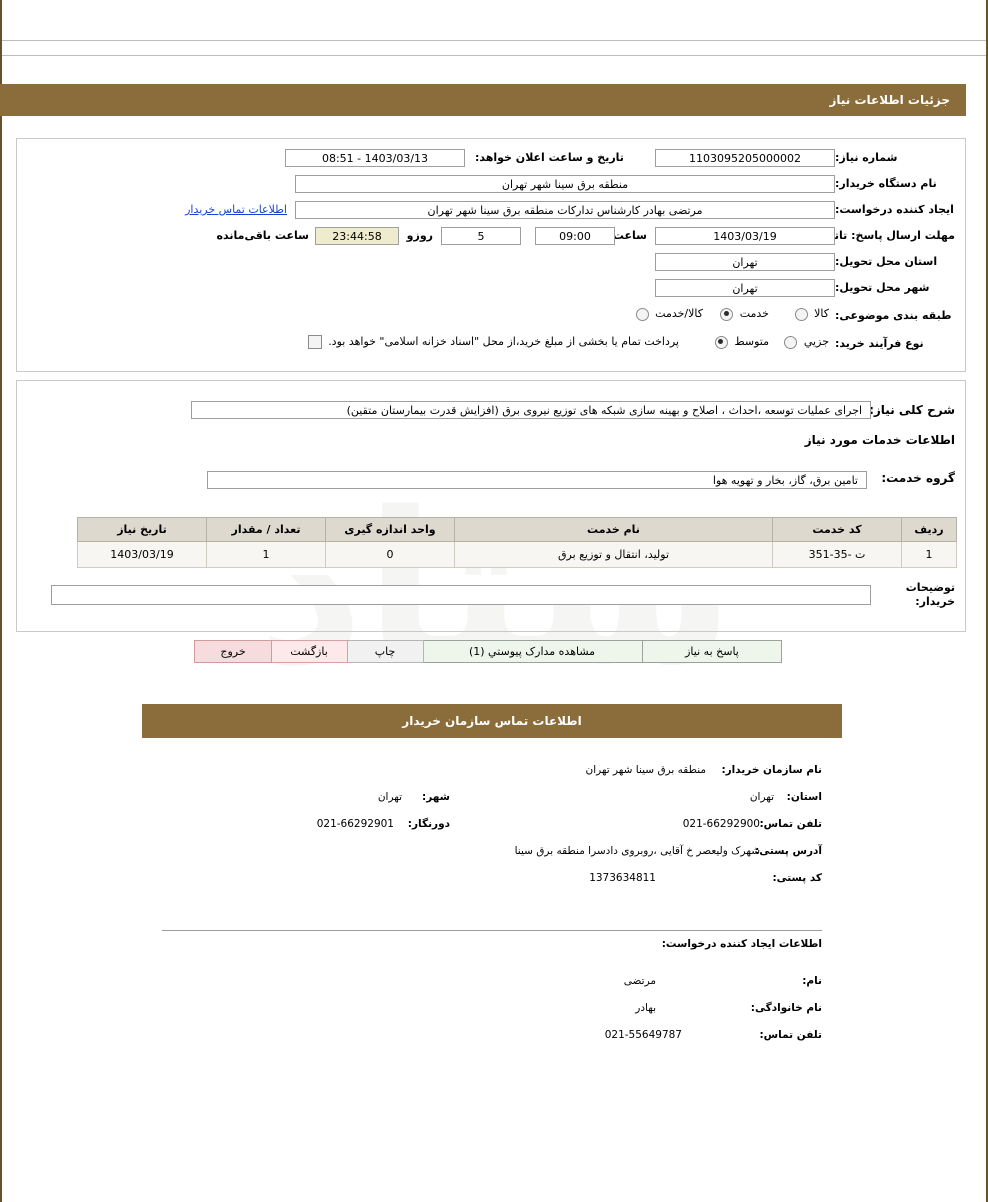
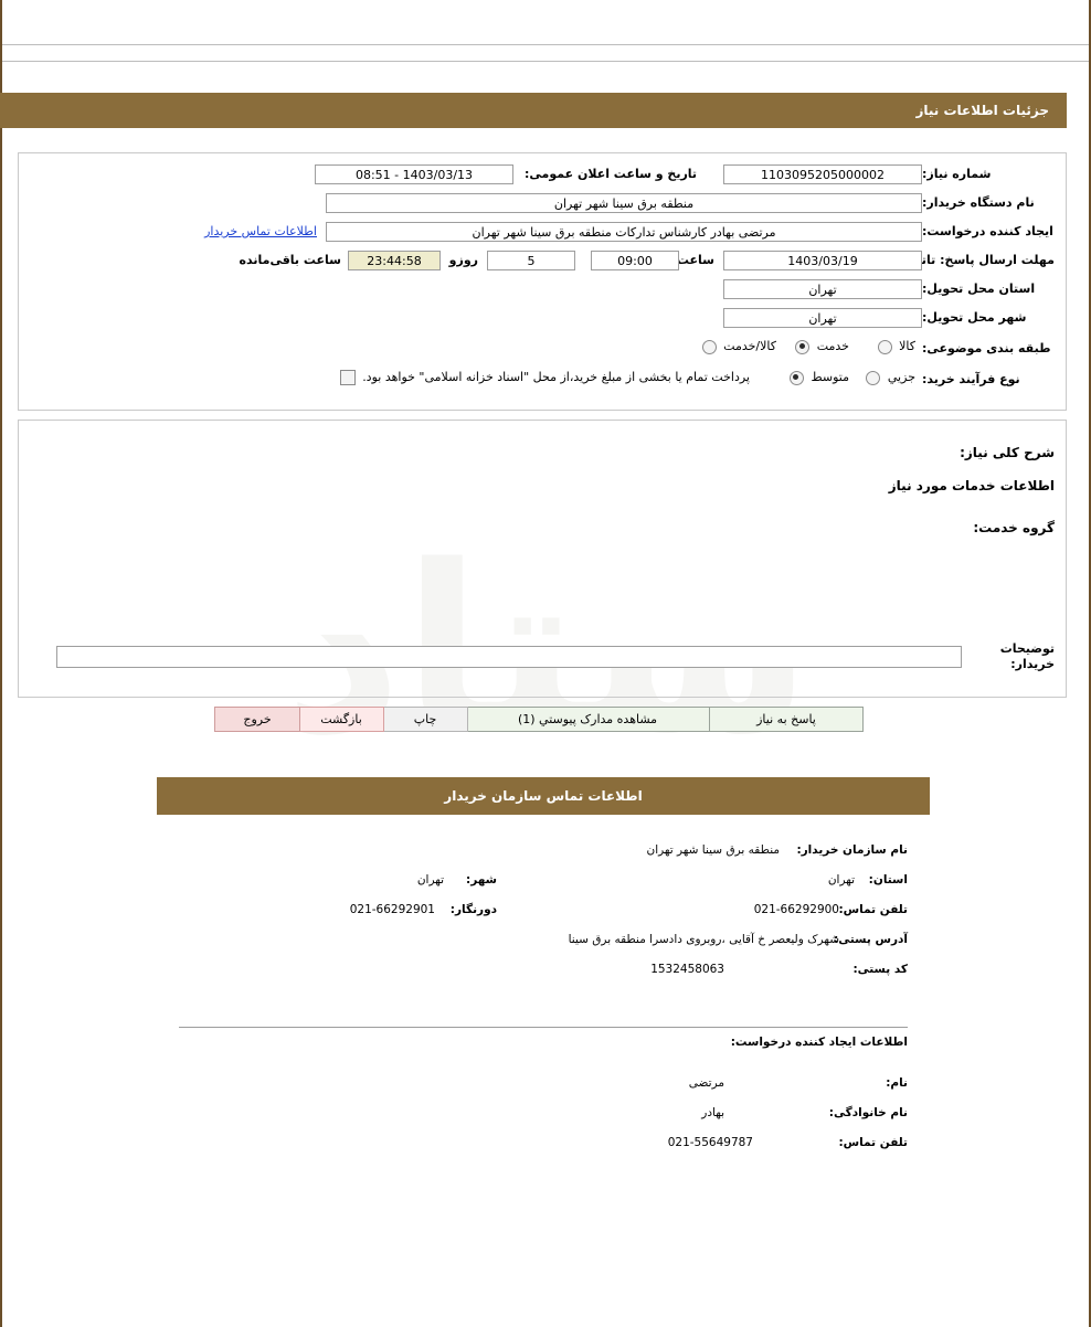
  جزئیات اطلاعات نیاز
  شماره نیاز:
  1103095205000002
- تاریخ و ساعت اعلان خواهد:
+ تاریخ و ساعت اعلان عمومی:
  1403/03/13 - 08:51
  نام دستگاه خریدار:
  منطقه برق سینا شهر تهران
  ایجاد کننده درخواست:
  مرتضی بهادر کارشناس تدارکات منطقه برق سینا شهر تهران
  اطلاعات تماس خریدار
  مهلت ارسال پاسخ: تات
  1403/03/19
  ساعت
  09:00
  5
  روزو
  23:44:58
  ساعت باقی‌مانده
  استان محل تحویل:
  تهران
  شهر محل تحویل:
  تهران
  طبقه بندی موضوعی:
  کالا
  خدمت
  کالا/خدمت
  نوع فرآیند خرید:
  جزيي
  متوسط
  پرداخت تمام یا بخشی از مبلغ خرید،از محل "اسناد خزانه اسلامی" خواهد بود.
  شرح کلی نیاز:
- اجرای عملیات توسعه ،احداث ، اصلاح و بهینه سازی شبکه های توزیع نیروی برق (افزایش قدرت بیمارستان متقین)
  اطلاعات خدمات مورد نیاز
  گروه خدمت:
- تامین برق، گاز، بخار و تهویه هوا
- ردیف	کد خدمت	نام خدمت	واحد اندازه گیری	تعداد / مقدار	تاریخ نیاز
- 1	ت -35-351	تولید، انتقال و توزیع برق	0	1	1403/03/19
  توضیحات خریدار:
  پاسخ به نیاز
  مشاهده مدارک پیوستي (1)
  چاپ
  بازگشت
  خروج
  اطلاعات تماس سازمان خریدار
  نام سازمان خریدار:
  منطقه برق سینا شهر تهران
  استان:
  تهران
  شهر:
  تهران
  تلفن تماس:
  021-66292900
  دورنگار:
  021-66292901
  آدرس پستی:
  شهرک ولیعصر خ آقایی ،روبروی دادسرا منطقه برق سینا
  کد پستی:
- 1373634811
+ 1532458063
  اطلاعات ایجاد کننده درخواست:
  نام:
  مرتضی
  نام خانوادگی:
  بهادر
  تلفن تماس:
  021-55649787
